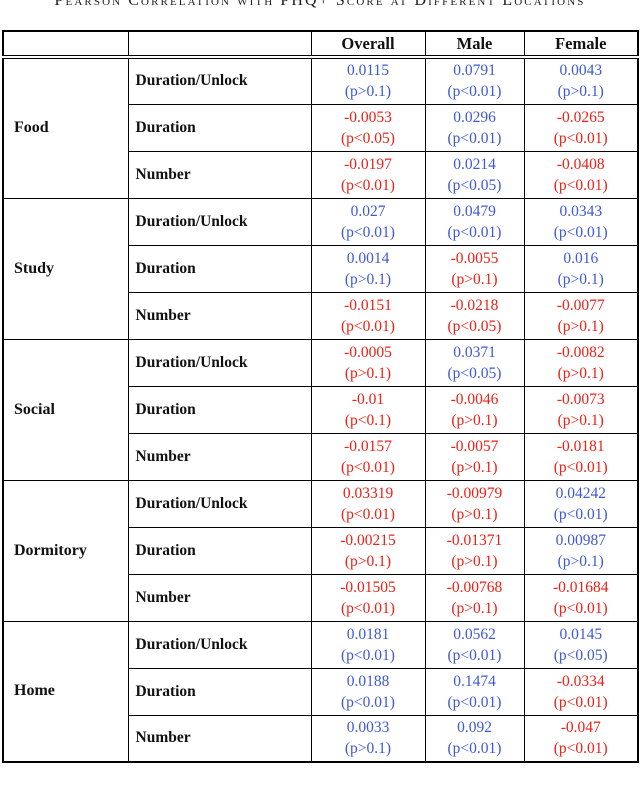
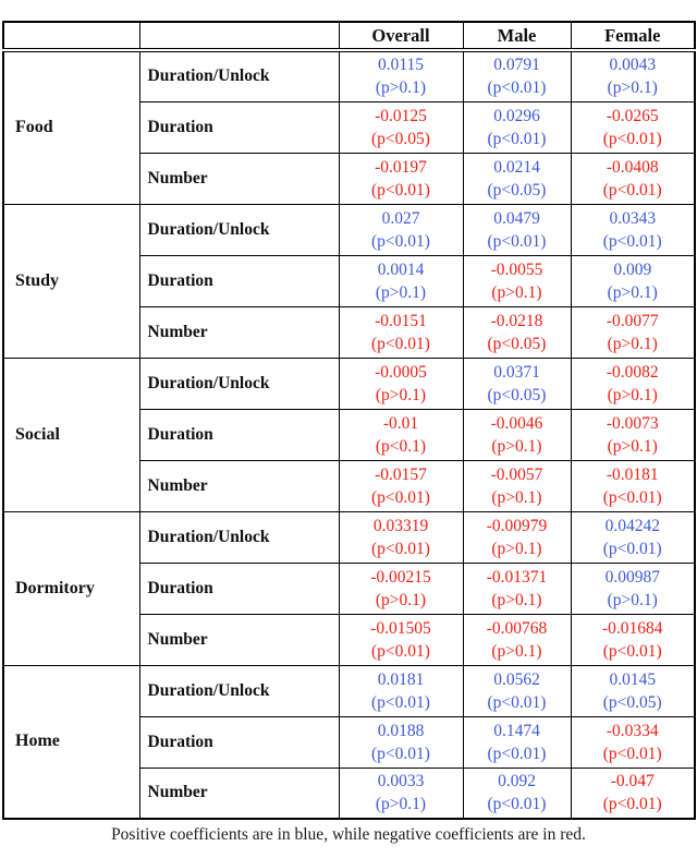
- Pearson Correlation with PHQ+ Score at Different Locations
  		Overall	Male	Female
  Food	Duration/Unlock	0.0115(p>0.1)	0.0791(p<0.01)	0.0043(p>0.1)
- Duration	-0.0053(p<0.05)	0.0296(p<0.01)	-0.0265(p<0.01)
+ Duration	-0.0125(p<0.05)	0.0296(p<0.01)	-0.0265(p<0.01)
  Number	-0.0197(p<0.01)	0.0214(p<0.05)	-0.0408(p<0.01)
  Study	Duration/Unlock	0.027(p<0.01)	0.0479(p<0.01)	0.0343(p<0.01)
- Duration	0.0014(p>0.1)	-0.0055(p>0.1)	0.016(p>0.1)
+ Duration	0.0014(p>0.1)	-0.0055(p>0.1)	0.009(p>0.1)
  Number	-0.0151(p<0.01)	-0.0218(p<0.05)	-0.0077(p>0.1)
  Social	Duration/Unlock	-0.0005(p>0.1)	0.0371(p<0.05)	-0.0082(p>0.1)
  Duration	-0.01(p<0.1)	-0.0046(p>0.1)	-0.0073(p>0.1)
  Number	-0.0157(p<0.01)	-0.0057(p>0.1)	-0.0181(p<0.01)
  Dormitory	Duration/Unlock	0.03319(p<0.01)	-0.00979(p>0.1)	0.04242(p<0.01)
  Duration	-0.00215(p>0.1)	-0.01371(p>0.1)	0.00987(p>0.1)
  Number	-0.01505(p<0.01)	-0.00768(p>0.1)	-0.01684(p<0.01)
  Home	Duration/Unlock	0.0181(p<0.01)	0.0562(p<0.01)	0.0145(p<0.05)
  Duration	0.0188(p<0.01)	0.1474(p<0.01)	-0.0334(p<0.01)
  Number	0.0033(p>0.1)	0.092(p<0.01)	-0.047(p<0.01)
+ Positive coefficients are in blue, while negative coefficients are in red.
